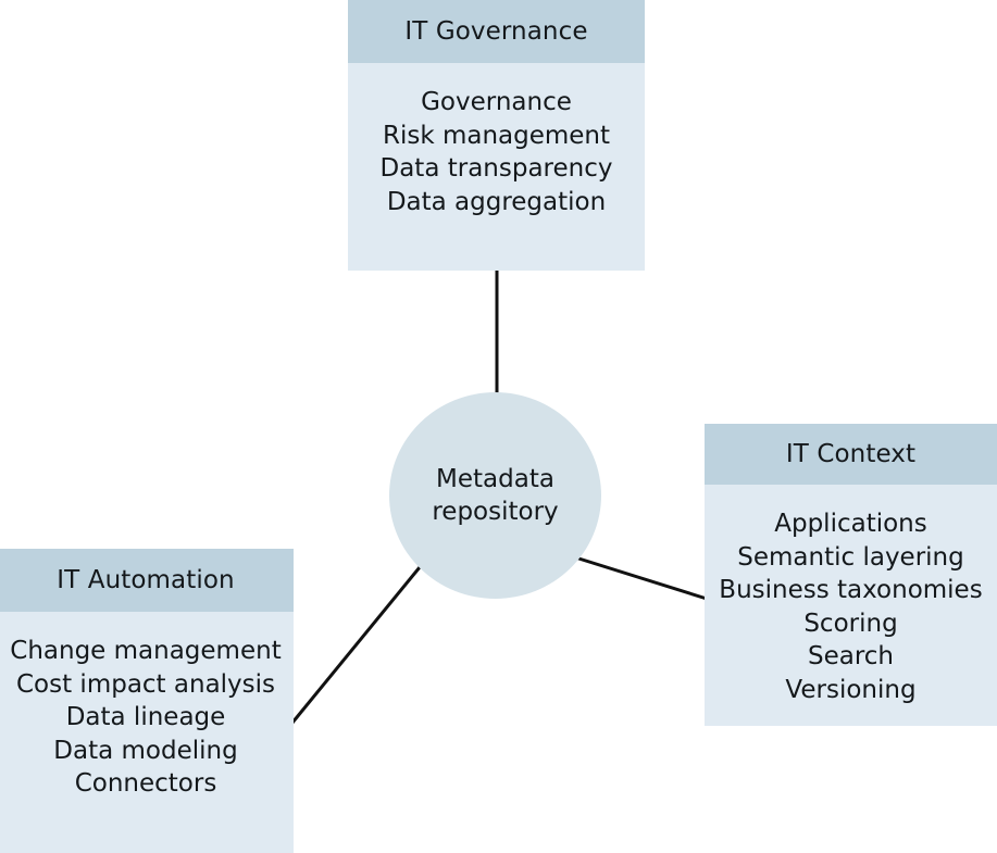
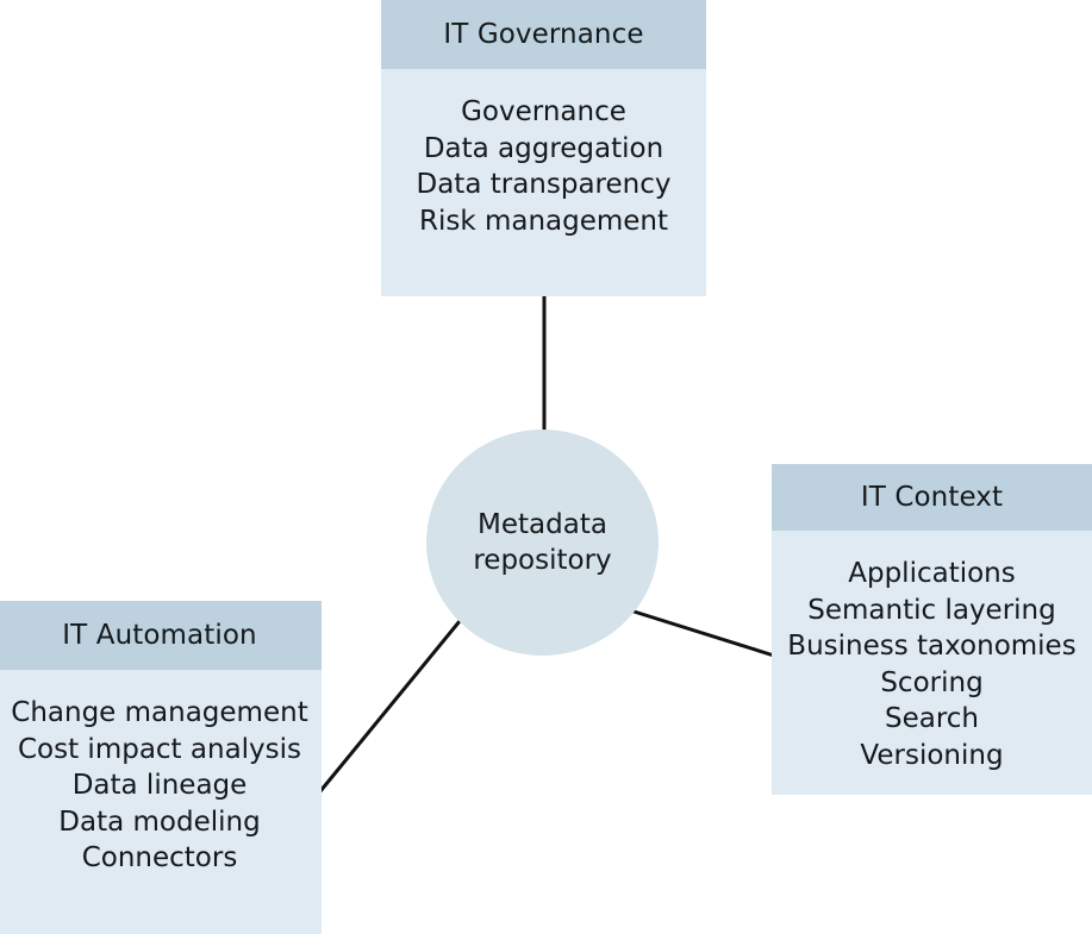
  IT Governance
  Governance
- Risk management
+ Data aggregation
  Data transparency
- Data aggregation
+ Risk management
  IT Context
  Applications
  Semantic layering
  Business taxonomies
  Scoring
  Search
  Versioning
  IT Automation
  Change management
  Cost impact analysis
  Data lineage
  Data modeling
  Connectors
  Metadata
  repository
